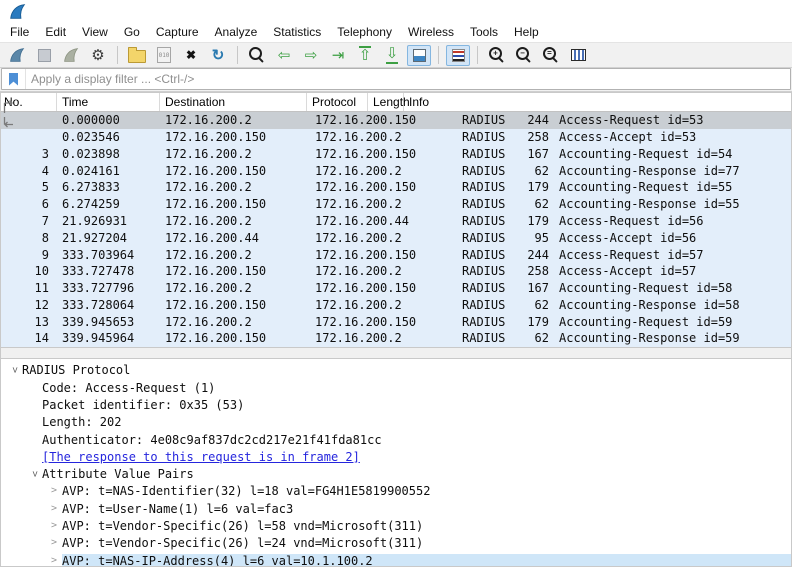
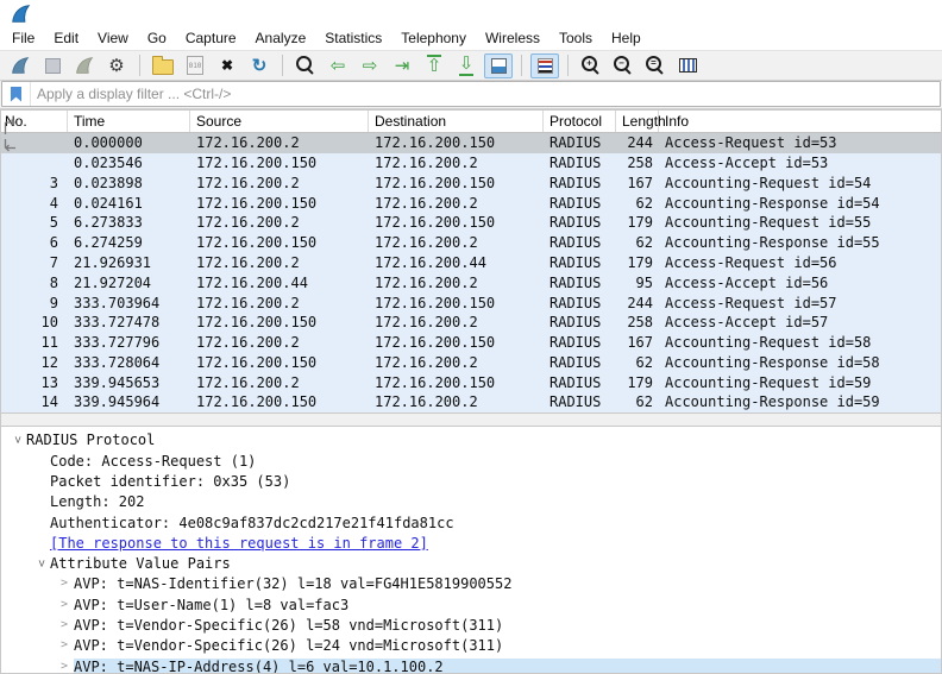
  File
  Edit
  View
  Go
  Capture
  Analyze
  Statistics
  Telephony
  Wireless
  Tools
  Help
  ⚙
  ✖
  ↻
  ⇦
  ⇨
  ⇥
  ⇧
  ⇩
  +
  −
  =
  Apply a display filter ... <Ctrl-/>
  No.
  Time
+ Source
  Destination
  Protocol
  Lengt
  Info
  0.000000
  172.16.200.2
  172.16.200.150
  RADIUS
  244
  Access-Request id=53
  0.023546
  172.16.200.150
  172.16.200.2
  RADIUS
  258
  Access-Accept id=53
  3
  0.023898
  172.16.200.2
  172.16.200.150
  RADIUS
  167
  Accounting-Request id=54
  4
  0.024161
  172.16.200.150
  172.16.200.2
  RADIUS
  62
- Accounting-Response id=77
+ Accounting-Response id=54
  5
  6.273833
  172.16.200.2
  172.16.200.150
  RADIUS
  179
  Accounting-Request id=55
  6
  6.274259
  172.16.200.150
  172.16.200.2
  RADIUS
  62
  Accounting-Response id=55
  7
  21.926931
  172.16.200.2
  172.16.200.44
  RADIUS
  179
  Access-Request id=56
  8
  21.927204
  172.16.200.44
  172.16.200.2
  RADIUS
  95
  Access-Accept id=56
  9
  333.703964
  172.16.200.2
  172.16.200.150
  RADIUS
  244
  Access-Request id=57
  10
  333.727478
  172.16.200.150
  172.16.200.2
  RADIUS
  258
  Access-Accept id=57
  11
  333.727796
  172.16.200.2
  172.16.200.150
  RADIUS
  167
  Accounting-Request id=58
  12
  333.728064
  172.16.200.150
  172.16.200.2
  RADIUS
  62
  Accounting-Response id=58
  13
  339.945653
  172.16.200.2
  172.16.200.150
  RADIUS
  179
  Accounting-Request id=59
  14
  339.945964
  172.16.200.150
  172.16.200.2
  RADIUS
  62
  Accounting-Response id=59
  RADIUS Protocol
  Code: Access-Request (1)
  Packet identifier: 0x35 (53)
  Length: 202
  Authenticator: 4e08c9af837dc2cd217e21f41fda81cc
  [The response to this request is in frame 2]
  Attribute Value Pairs
  >
  AVP: t=NAS-Identifier(32) l=18 val=FG4H1E5819900552
  >
- AVP: t=User-Name(1) l=6 val=fac3
+ AVP: t=User-Name(1) l=8 val=fac3
  >
  AVP: t=Vendor-Specific(26) l=58 vnd=Microsoft(311)
  >
  AVP: t=Vendor-Specific(26) l=24 vnd=Microsoft(311)
  >
  AVP: t=NAS-IP-Address(4) l=6 val=10.1.100.2
